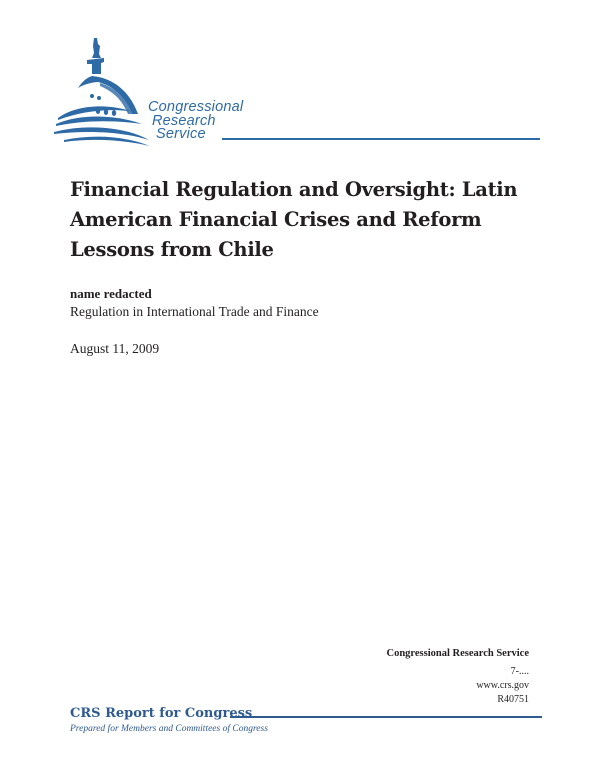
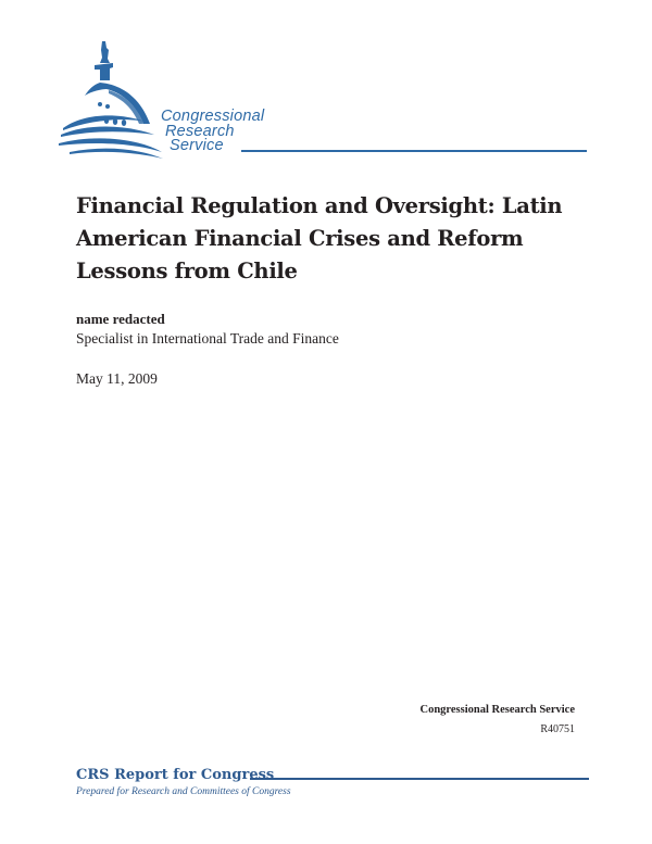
  Congressional
  Research
  Service
  Financial Regulation and Oversight: Latin
  American Financial Crises and Reform
  Lessons from Chile
  name redacted
- Regulation in International Trade and Finance
+ Specialist in International Trade and Finance
- August 11, 2009
+ May 11, 2009
  Congressional Research Service
- 7-....
- www.crs.gov
  R40751
  CRS Report for Congress
- Prepared for Members and Committees of Congress
+ Prepared for Research and Committees of Congress
